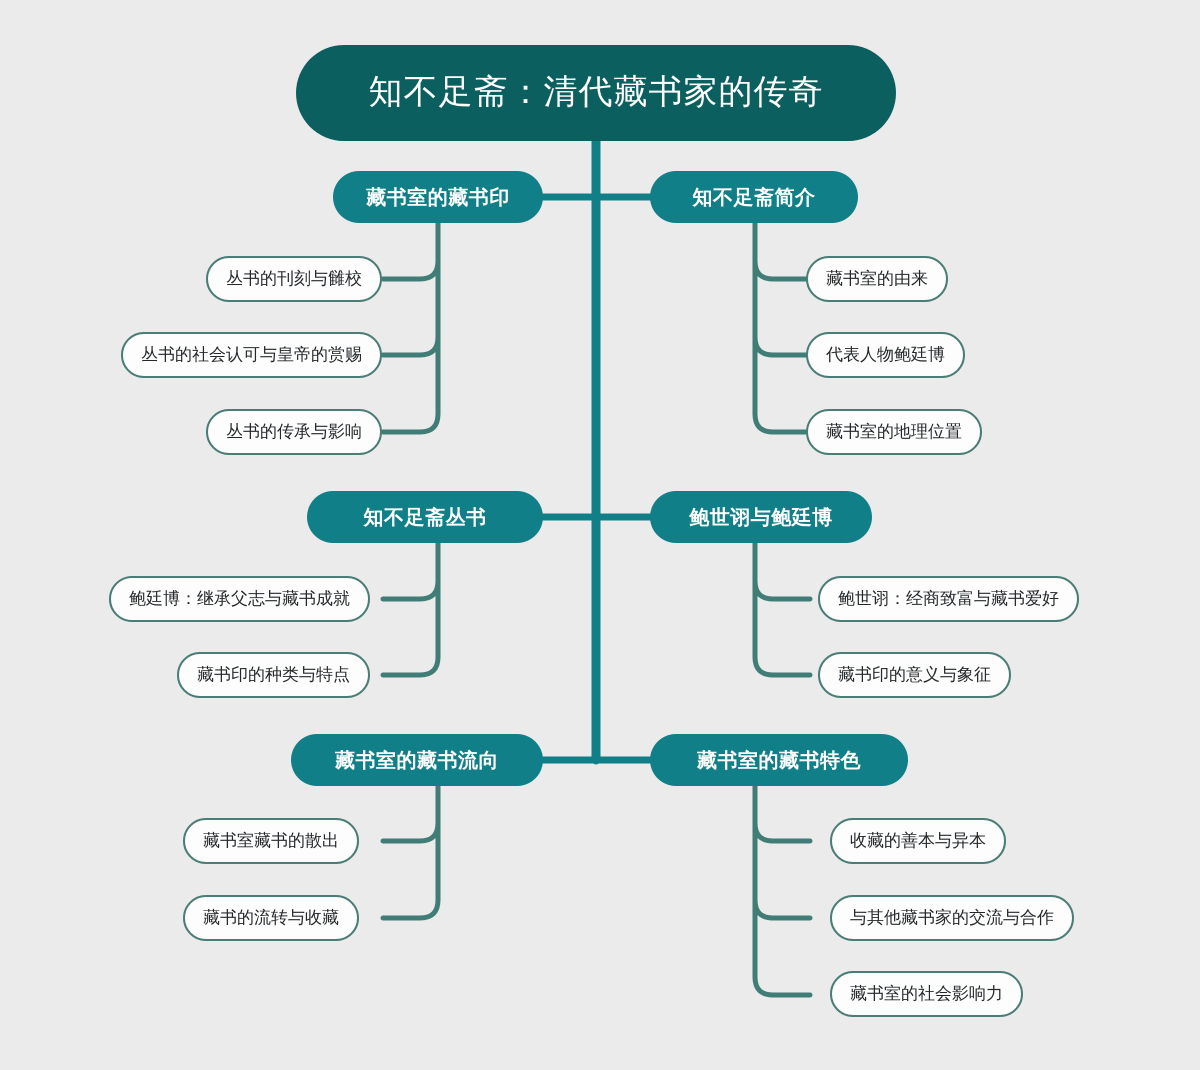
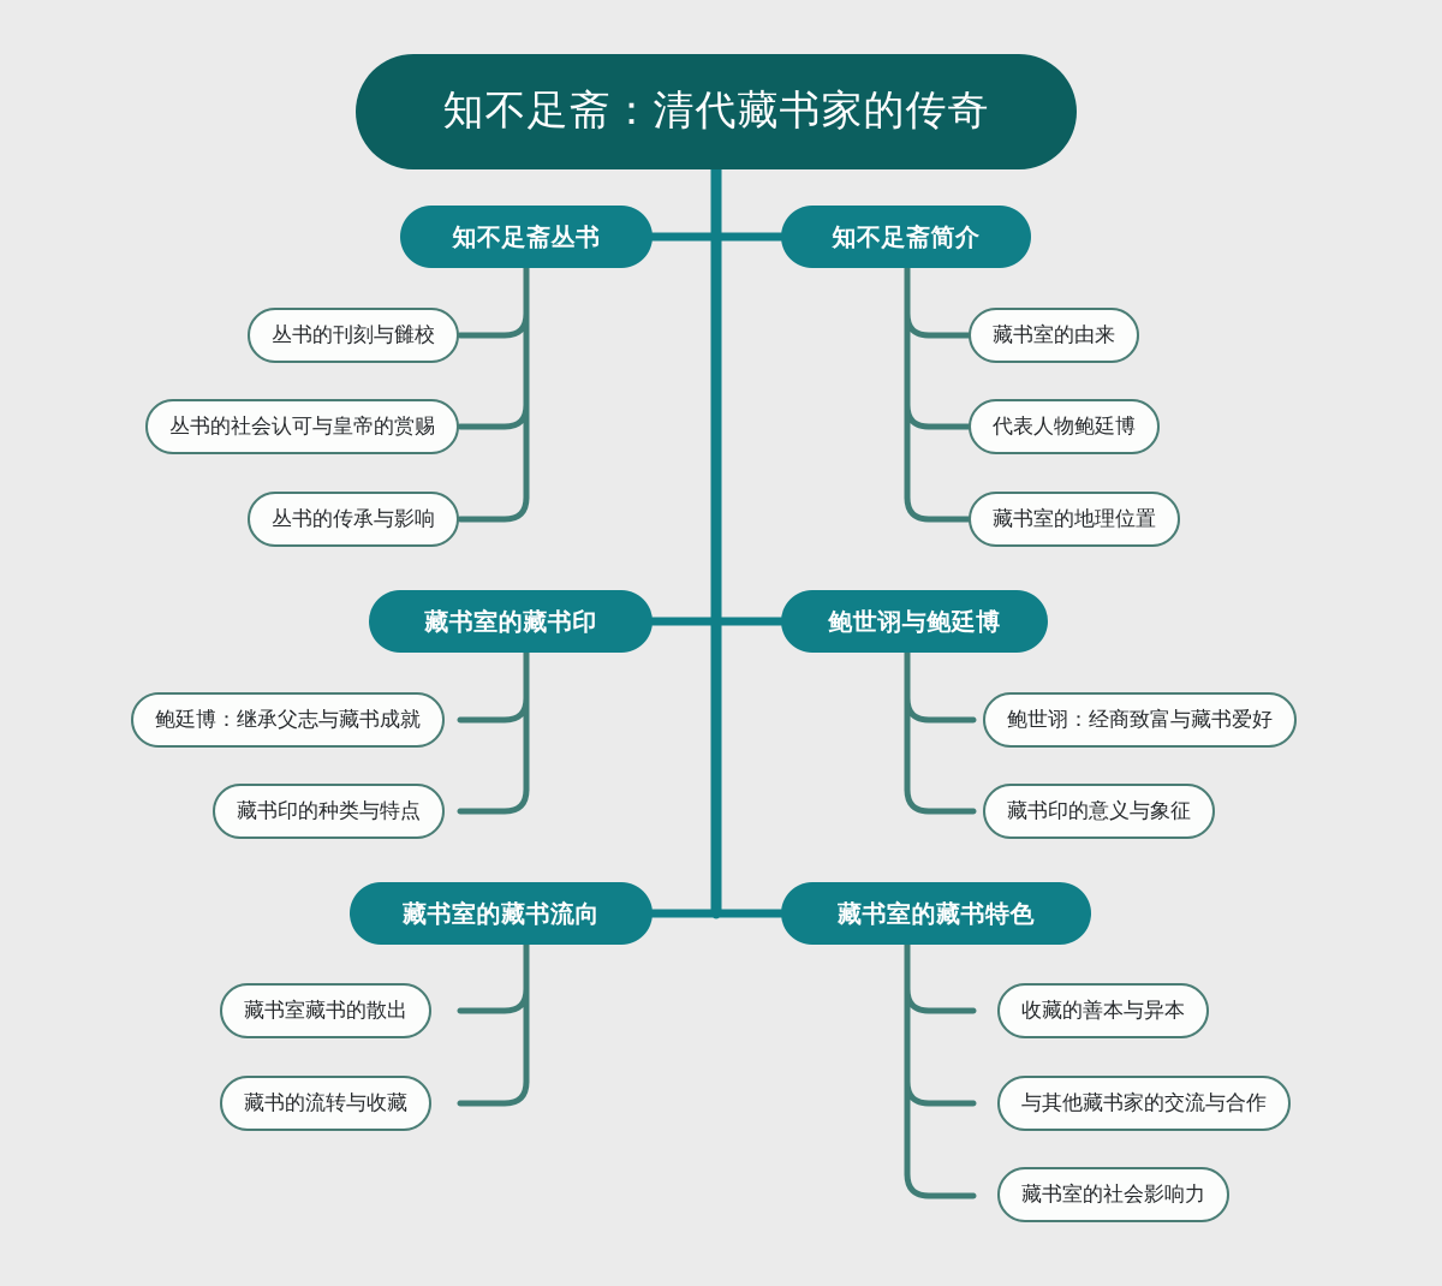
  知不足斋：清代藏书家的传奇
- 藏书室的藏书印
+ 知不足斋丛书
  丛书的刊刻与雠校
  丛书的社会认可与皇帝的赏赐
  丛书的传承与影响
  知不足斋简介
  藏书室的由来
  代表人物鲍廷博
  藏书室的地理位置
- 知不足斋丛书
+ 藏书室的藏书印
  鲍廷博：继承父志与藏书成就
  藏书印的种类与特点
  鲍世诩与鲍廷博
  鲍世诩：经商致富与藏书爱好
  藏书印的意义与象征
  藏书室的藏书流向
  藏书室藏书的散出
  藏书的流转与收藏
  藏书室的藏书特色
  收藏的善本与异本
  与其他藏书家的交流与合作
  藏书室的社会影响力
